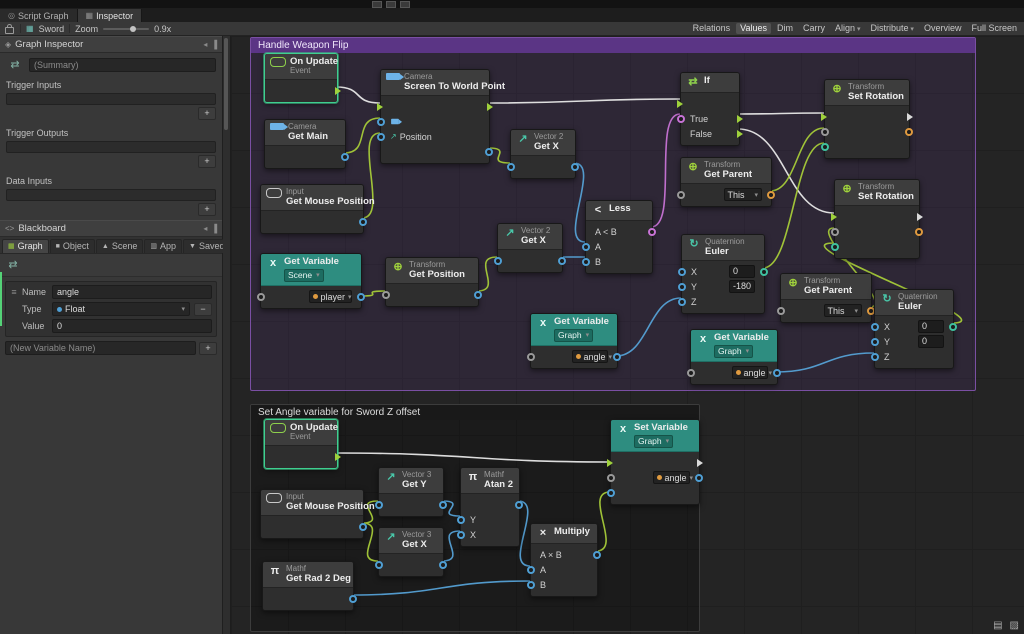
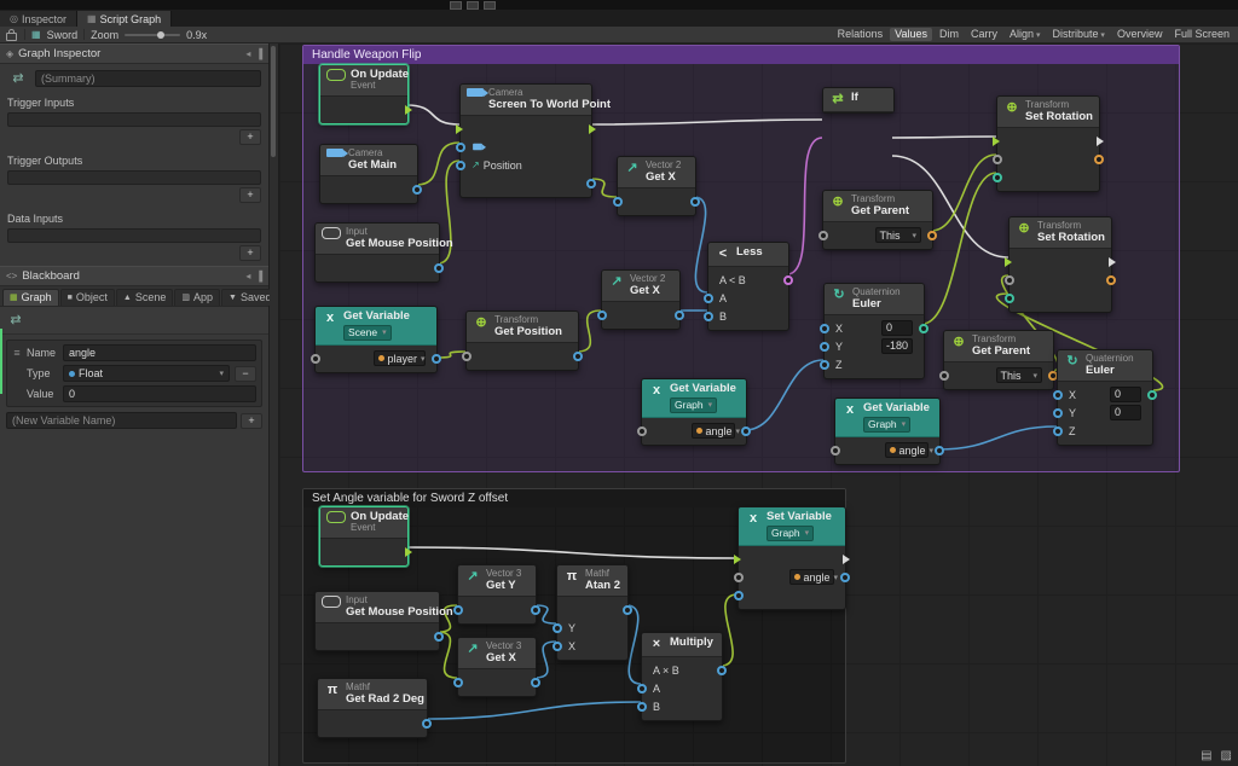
  ◎
- Script Graph
+ Inspector
  ▦
- Inspector
+ Script Graph
  ▦
  Sword
  Zoom
  0.9x
  Relations
  Values
  Dim
  Carry
  Align
  Distribute
  Overview
  Full Screen
  ◈
  Graph Inspector
  ◂
  ▐
  ⇄
  (Summary)
  Trigger Inputs
  +
  Trigger Outputs
  +
  Data Inputs
  +
  <>
  Blackboard
  ◂
  ▐
  Graph
  Object
  Scene
  App
  Saved
  ⇄
  ≡
  Name
  angle
  Type
  Float
  −
  Value
  0
  (New Variable Name)
  +
  Handle Weapon Flip
  Set Angle variable for Sword Z offset
  On Update
  Event
  Camera
  Screen To World Point
  ↗
  Position
  Camera
  Get Main
  Input
  Get Mouse Position
  x
  Get Variable
  Scene
  player
  ⊕
  Transform
  Get Position
  ↗
  Vector 2
  Get X
  ↗
  Vector 2
  Get X
  <
  Less
  A < B
  A
  B
  ⇄
  If
- True
- False
  ⊕
  Transform
  Get Parent
  This
  ↻
  Quaternion
  Euler
  X
  0
  Y
  -180
  Z
  x
  Get Variable
  Graph
  angle
  ⊕
  Transform
  Set Rotation
  ⊕
  Transform
  Set Rotation
  ⊕
  Transform
  Get Parent
  This
  x
  Get Variable
  Graph
  angle
  ↻
  Quaternion
  Euler
  X
  0
  Y
  0
  Z
  On Update
  Event
  Input
  Get Mouse Position
  ↗
  Vector 3
  Get Y
  ↗
  Vector 3
  Get X
  π
  Mathf
  Atan 2
  Y
  X
  ×
  Multiply
  A × B
  A
  B
  π
  Mathf
  Get Rad 2 Deg
  x
  Set Variable
  Graph
  angle
  ▤
  ▨
